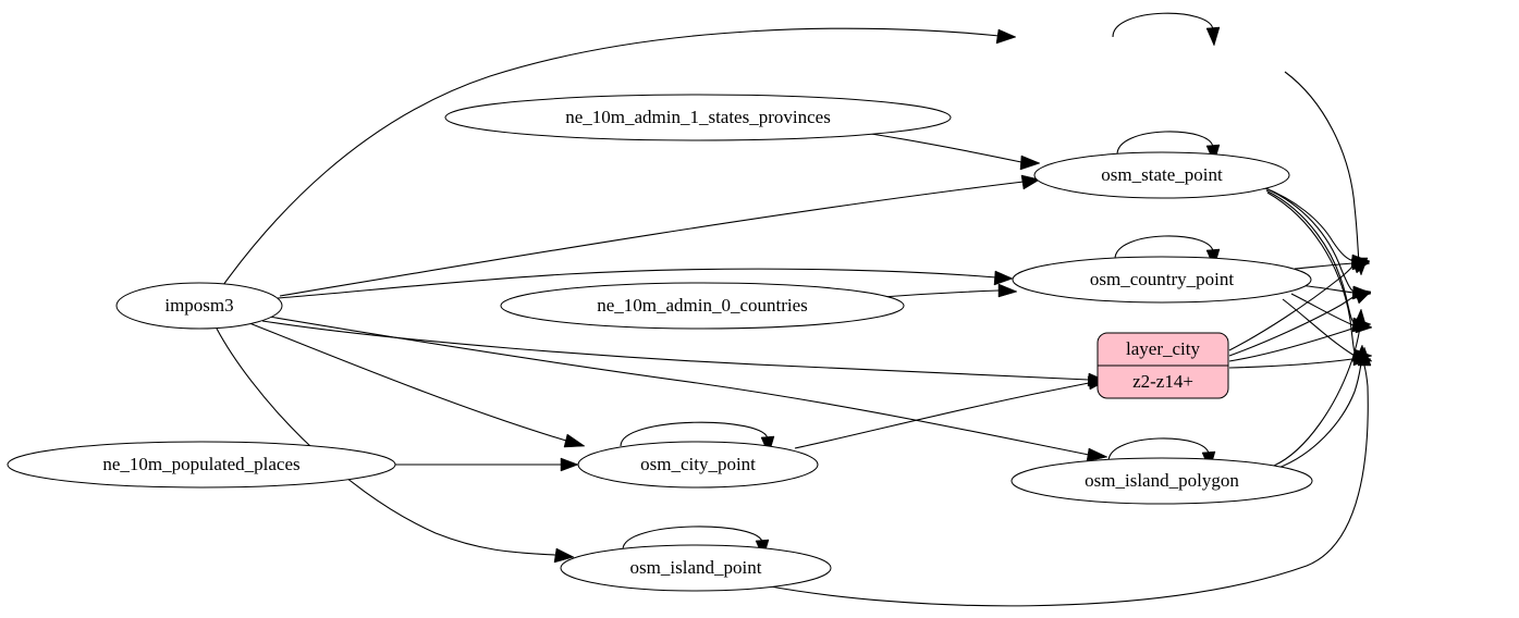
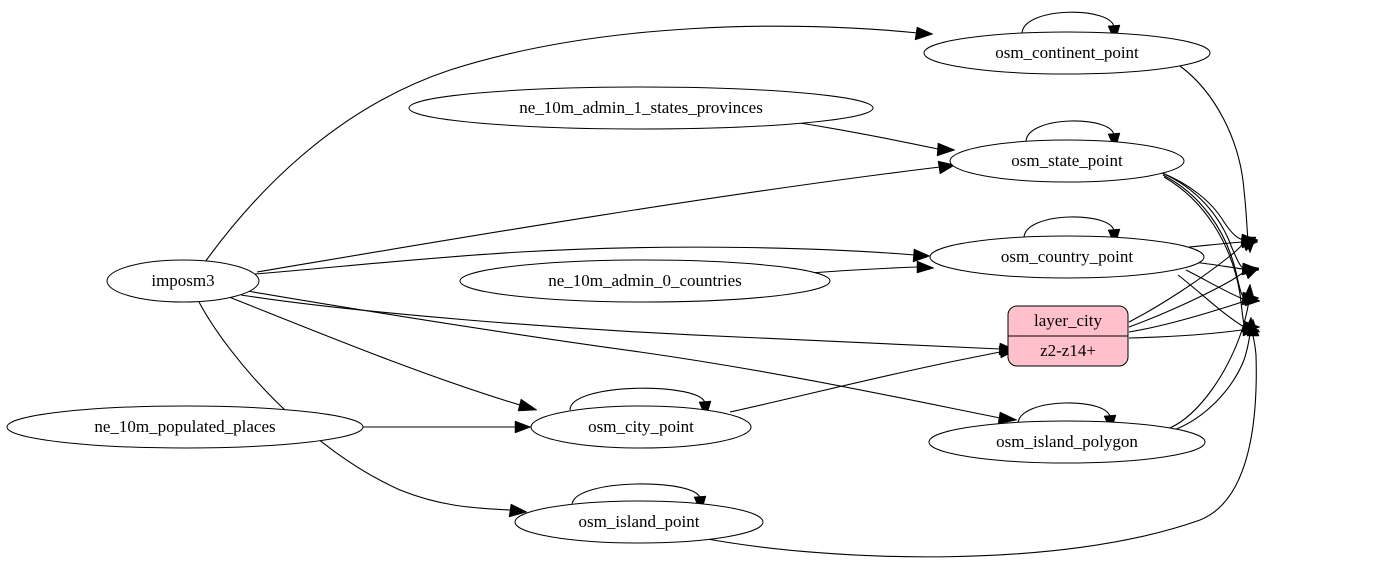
  imposm3
  ne_10m_admin_1_states_provinces
  ne_10m_admin_0_countries
  ne_10m_populated_places
+ osm_continent_point
  osm_state_point
  osm_country_point
  osm_city_point
  osm_island_polygon
  osm_island_point
  layer_city
  z2-z14+
